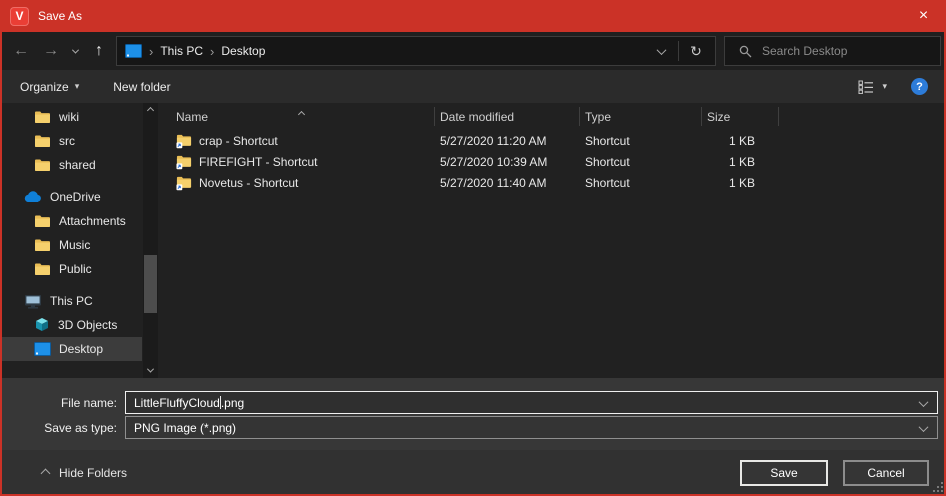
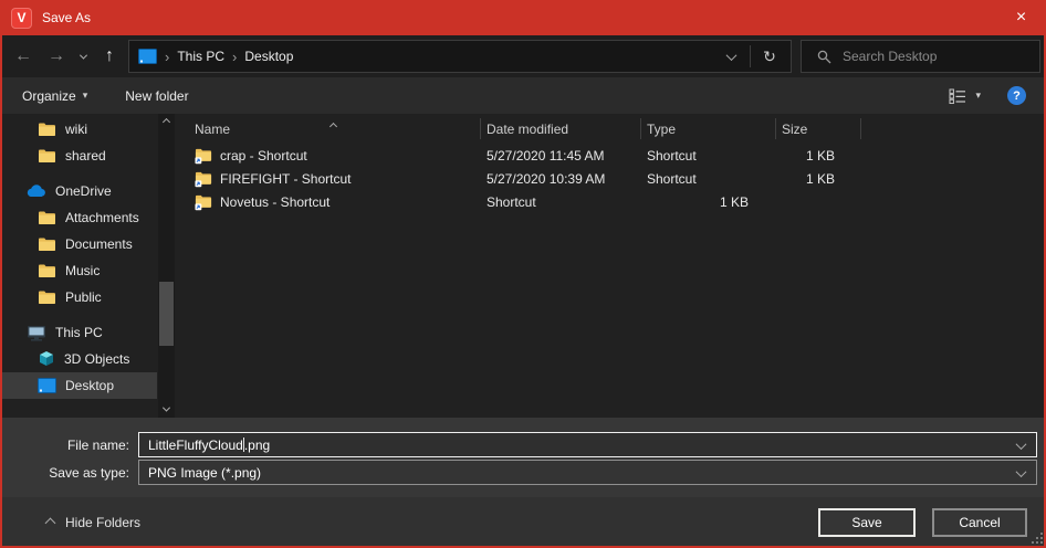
  V
  Save As
  ×
  ←
  →
  ↑
  ›
  This PC
  ›
  Desktop
  ↻
  Search Desktop
  Organize
  ▾
  New folder
  ▾
  ?
  wiki
- src
  shared
  OneDrive
  Attachments
+ Documents
  Music
  Public
  This PC
  3D Objects
  Desktop
  Name
  Date modified
  Type
  Size
  crap - Shortcut
- 5/27/2020 11:20 AM
+ 5/27/2020 11:45 AM
  Shortcut
  1 KB
  FIREFIGHT - Shortcut
  5/27/2020 10:39 AM
  Shortcut
  1 KB
  Novetus - Shortcut
- 5/27/2020 11:40 AM
  Shortcut
  1 KB
  File name:
  LittleFluffyCloud
  .png
  Save as type:
  PNG Image (*.png)
  Hide Folders
  Save
  Cancel
